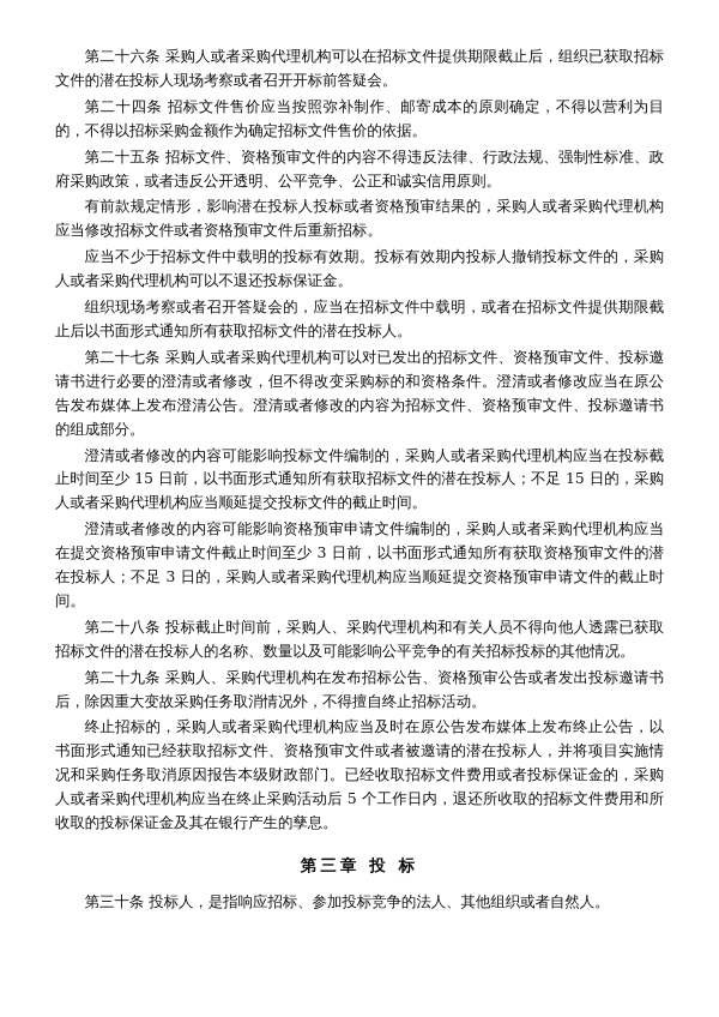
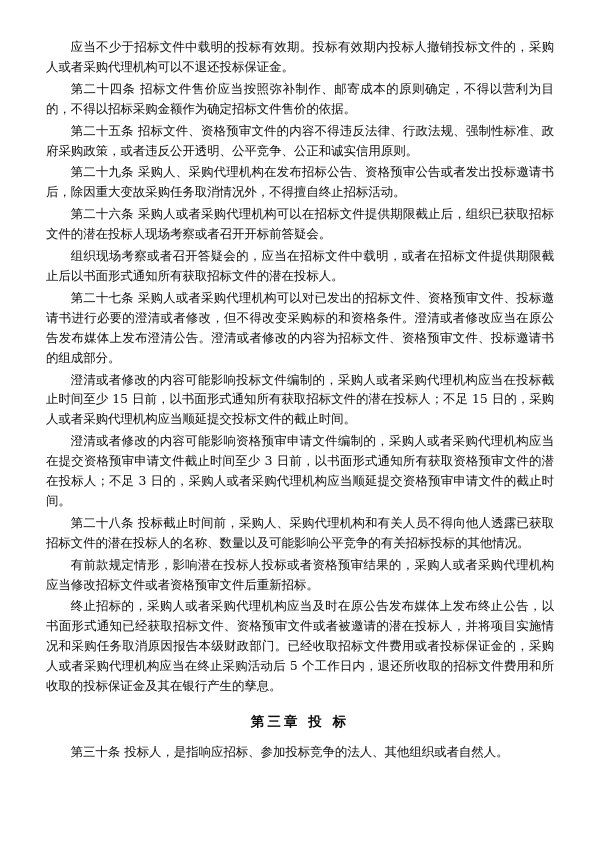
- 第二十六条 采购人或者采购代理机构可以在招标文件提供期限截止后，组织已获取招标文件的潜在投标人现场考察或者召开开标前答疑会。
+ 应当不少于招标文件中载明的投标有效期。投标有效期内投标人撤销投标文件的，采购人或者采购代理机构可以不退还投标保证金。
  第二十四条 招标文件售价应当按照弥补制作、邮寄成本的原则确定，不得以营利为目的，不得以招标采购金额作为确定招标文件售价的依据。
  第二十五条 招标文件、资格预审文件的内容不得违反法律、行政法规、强制性标准、政府采购政策，或者违反公开透明、公平竞争、公正和诚实信用原则。
- 有前款规定情形，影响潜在投标人投标或者资格预审结果的，采购人或者采购代理机构应当修改招标文件或者资格预审文件后重新招标。
+ 第二十九条 采购人、采购代理机构在发布招标公告、资格预审公告或者发出投标邀请书后，除因重大变故采购任务取消情况外，不得擅自终止招标活动。
- 应当不少于招标文件中载明的投标有效期。投标有效期内投标人撤销投标文件的，采购人或者采购代理机构可以不退还投标保证金。
+ 第二十六条 采购人或者采购代理机构可以在招标文件提供期限截止后，组织已获取招标文件的潜在投标人现场考察或者召开开标前答疑会。
  组织现场考察或者召开答疑会的，应当在招标文件中载明，或者在招标文件提供期限截止后以书面形式通知所有获取招标文件的潜在投标人。
  第二十七条 采购人或者采购代理机构可以对已发出的招标文件、资格预审文件、投标邀请书进行必要的澄清或者修改，但不得改变采购标的和资格条件。澄清或者修改应当在原公告发布媒体上发布澄清公告。澄清或者修改的内容为招标文件、资格预审文件、投标邀请书的组成部分。
  澄清或者修改的内容可能影响投标文件编制的，采购人或者采购代理机构应当在投标截止时间至少 15 日前，以书面形式通知所有获取招标文件的潜在投标人；不足 15 日的，采购人或者采购代理机构应当顺延提交投标文件的截止时间。
  澄清或者修改的内容可能影响资格预审申请文件编制的，采购人或者采购代理机构应当在提交资格预审申请文件截止时间至少 3 日前，以书面形式通知所有获取资格预审文件的潜在投标人；不足 3 日的，采购人或者采购代理机构应当顺延提交资格预审申请文件的截止时间。
  第二十八条 投标截止时间前，采购人、采购代理机构和有关人员不得向他人透露已获取招标文件的潜在投标人的名称、数量以及可能影响公平竞争的有关招标投标的其他情况。
- 第二十九条 采购人、采购代理机构在发布招标公告、资格预审公告或者发出投标邀请书后，除因重大变故采购任务取消情况外，不得擅自终止招标活动。
+ 有前款规定情形，影响潜在投标人投标或者资格预审结果的，采购人或者采购代理机构应当修改招标文件或者资格预审文件后重新招标。
  终止招标的，采购人或者采购代理机构应当及时在原公告发布媒体上发布终止公告，以书面形式通知已经获取招标文件、资格预审文件或者被邀请的潜在投标人，并将项目实施情况和采购任务取消原因报告本级财政部门。已经收取招标文件费用或者投标保证金的，采购人或者采购代理机构应当在终止采购活动后 5 个工作日内，退还所收取的招标文件费用和所收取的投标保证金及其在银行产生的孳息。
  第三章 投 标
  第三十条 投标人，是指响应招标、参加投标竞争的法人、其他组织或者自然人。
